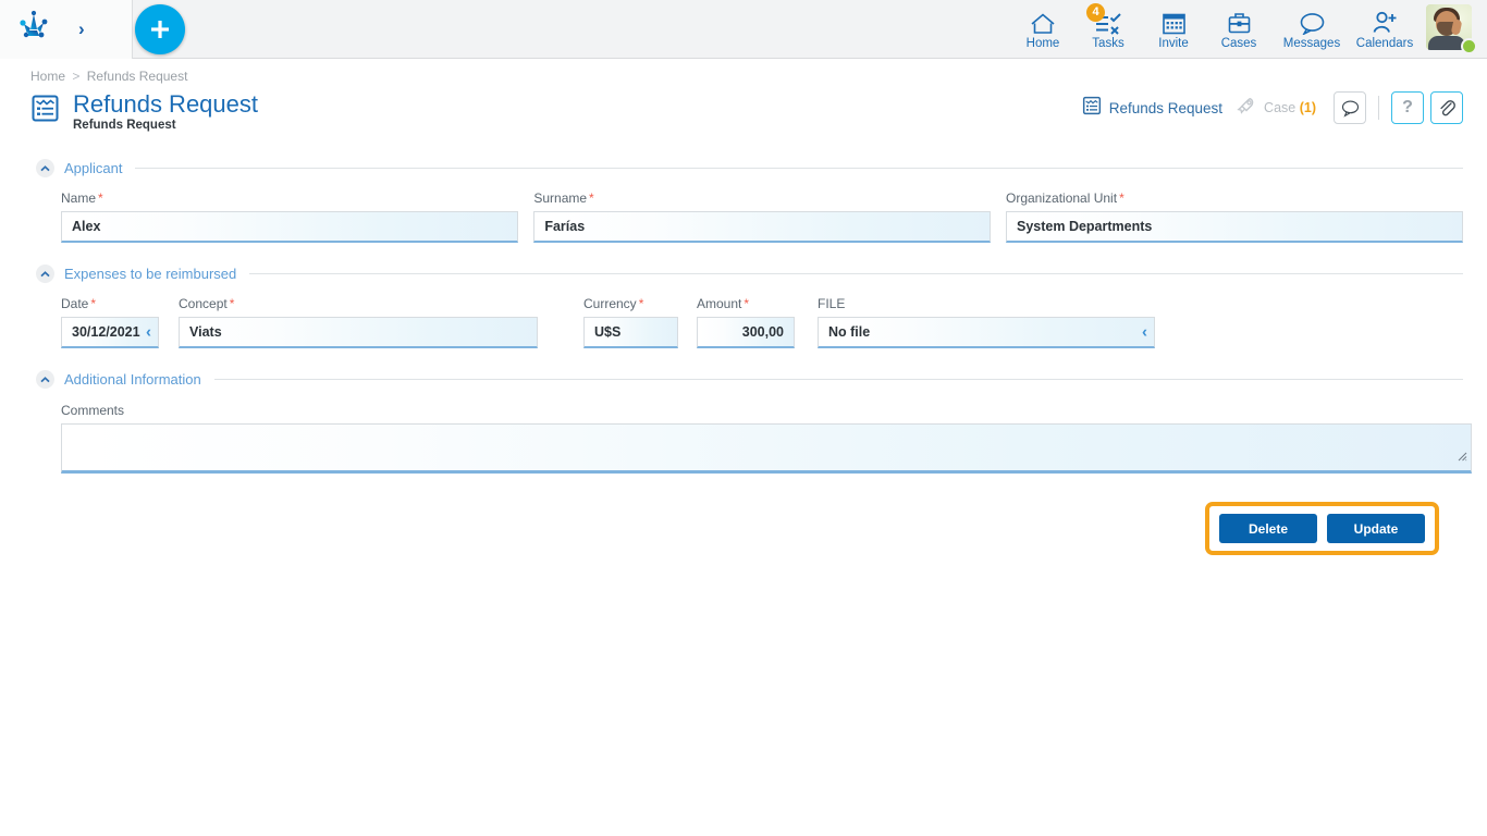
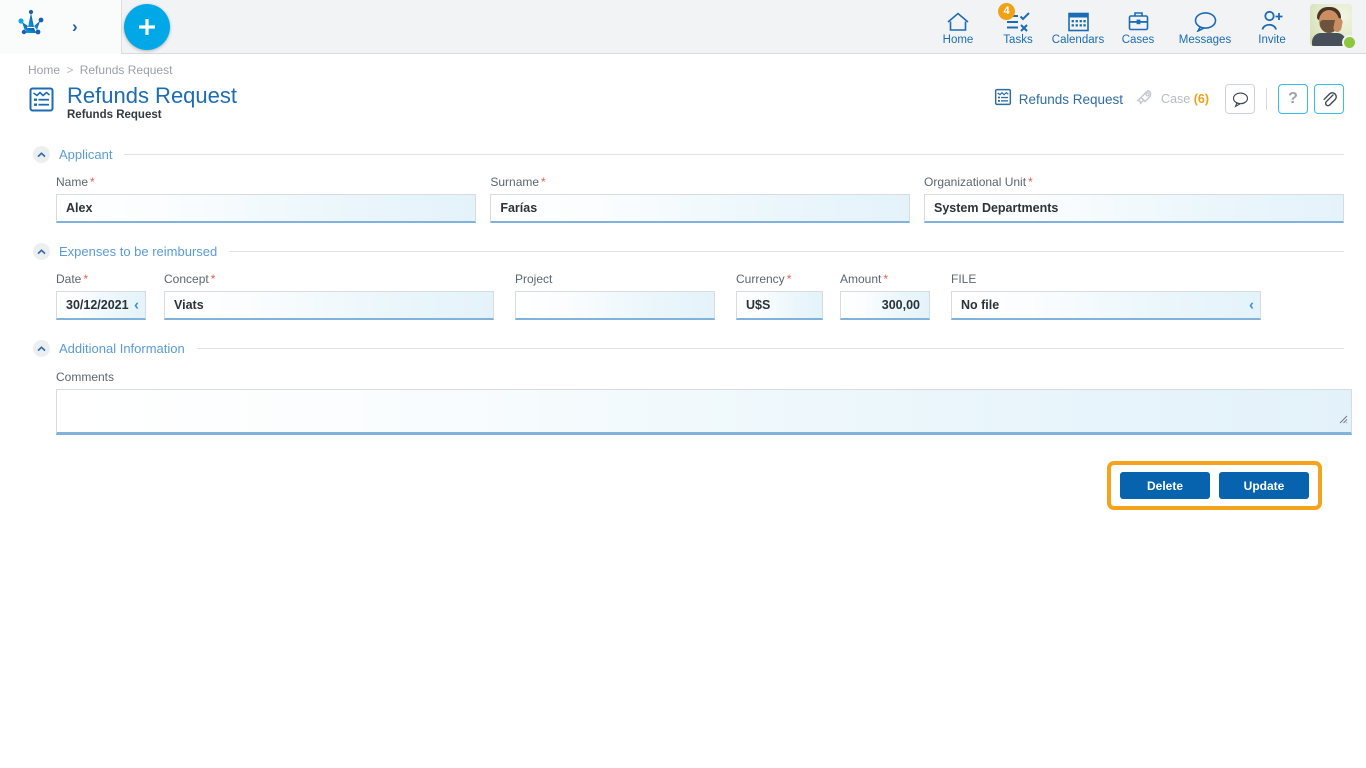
  ›
  Home
  4
  Tasks
- Invite
+ Calendars
  Cases
  Messages
- Calendars
+ Invite
  Home > Refunds Request
  Refunds Request
  Refunds Request
  Refunds Request
- Case (1)
+ Case (6)
  ?
  Applicant
  Name *
  Alex
  Surname *
  Farías
  Organizational Unit *
  System Departments
  Expenses to be reimbursed
  Date *
  30/12/2021
  ‹
  Concept *
  Viats
+ Project
  Currency *
  U$S
  Amount *
  300,00
  FILE
  No file
  ‹
  Additional Information
  Comments
  Delete
  Update
